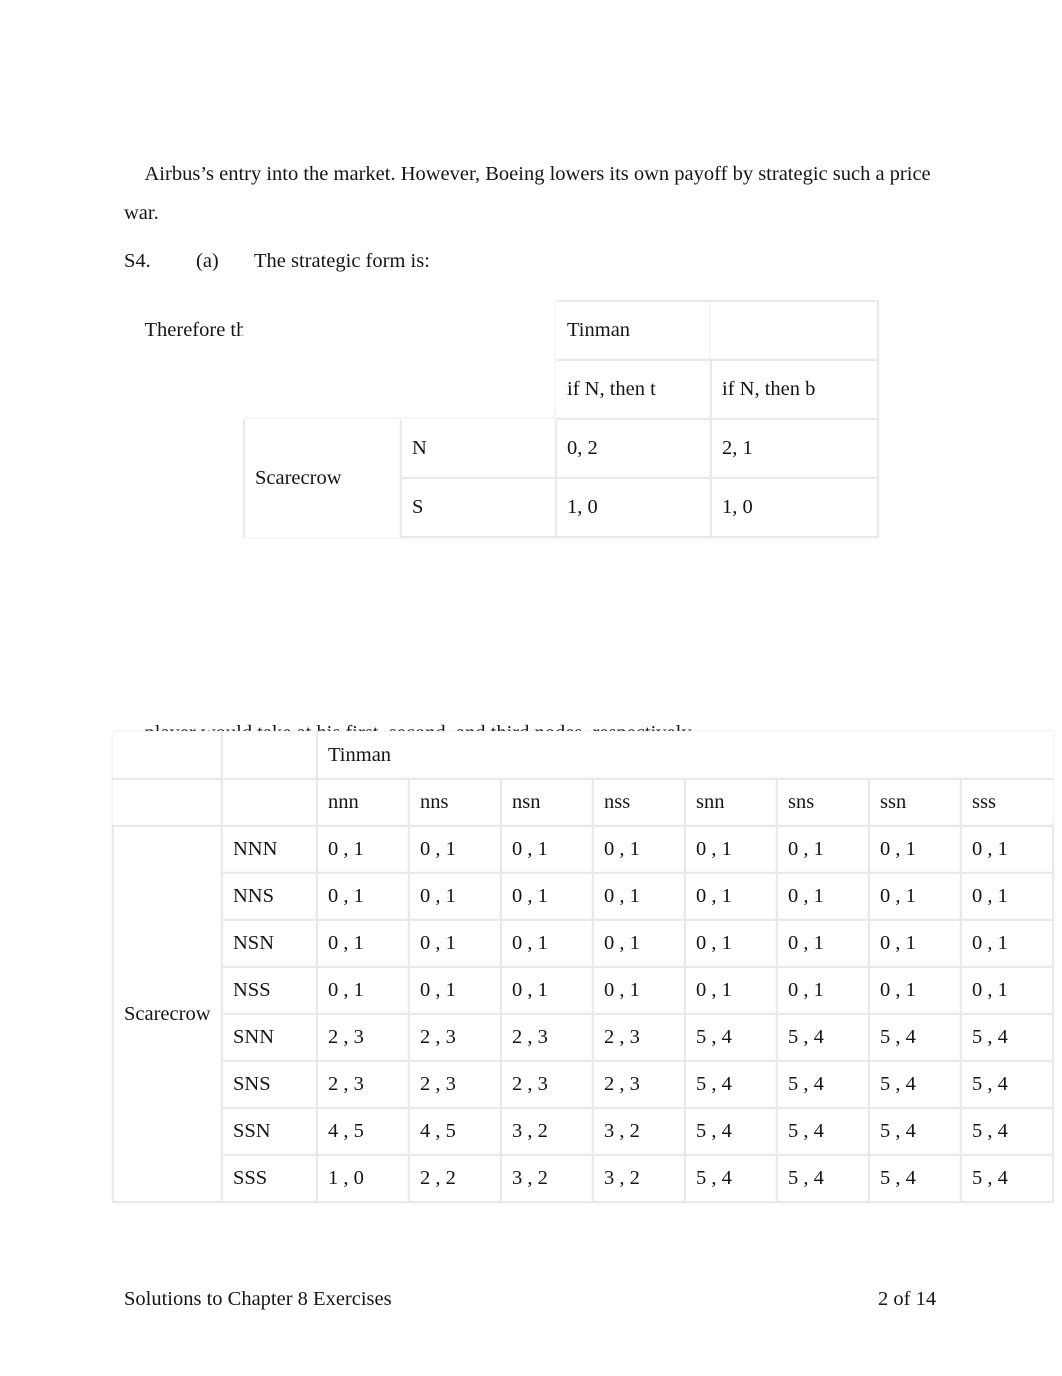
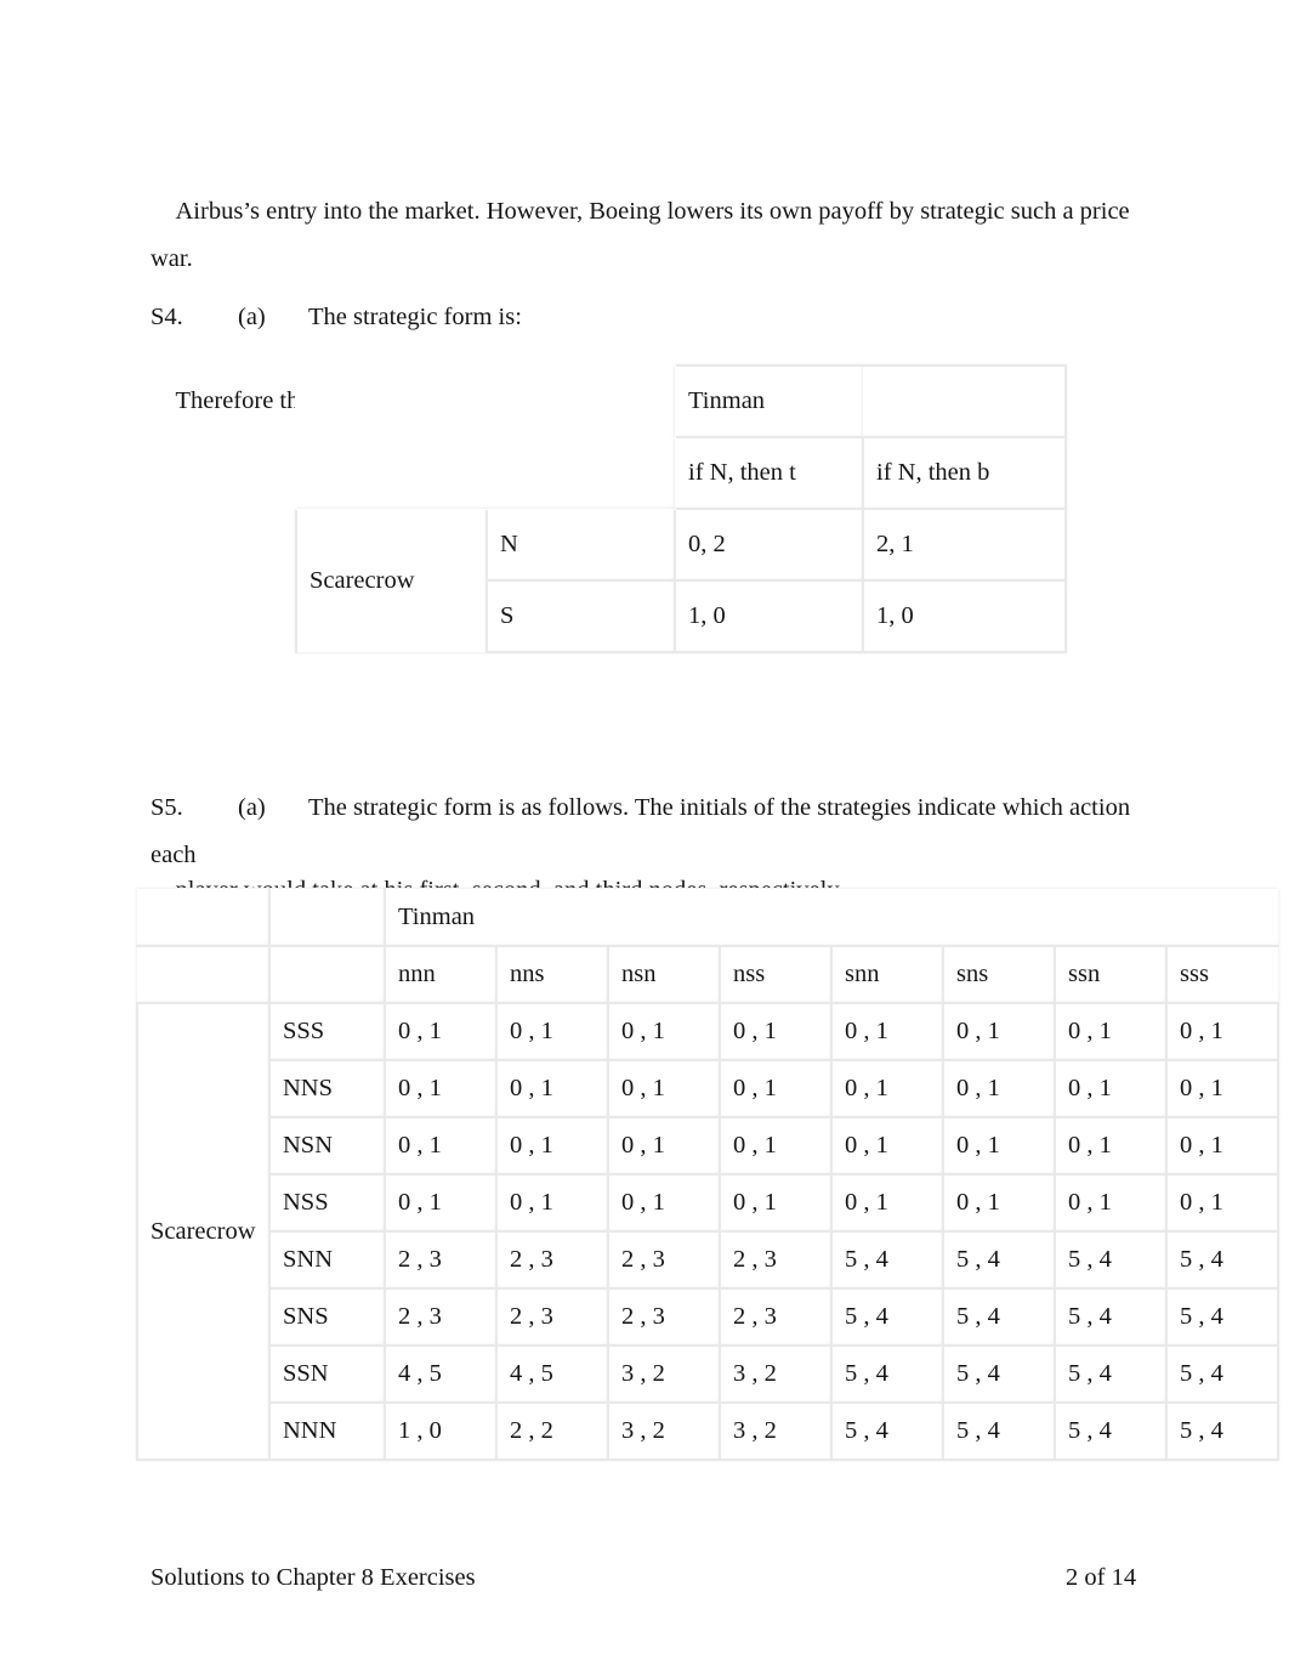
  Airbus’s entry into the market. However, Boeing lowers its own payoff by strategic such a price war.
  S4. (a) The strategic form is:
  		Tinman
  		if N, then t	if N, then b
  Scarecrow	N	0, 2	2, 1
  S	1, 0	1, 0
+ S5. (a) The strategic form is as follows. The initials of the strategies indicate which action each
  		Tinman
  		nnn	nns	nsn	nss	snn	sns	ssn	sss
- Scarecrow	NNN	0 , 1	0 , 1	0 , 1	0 , 1	0 , 1	0 , 1	0 , 1	0 , 1
+ Scarecrow	SSS	0 , 1	0 , 1	0 , 1	0 , 1	0 , 1	0 , 1	0 , 1	0 , 1
  NNS	0 , 1	0 , 1	0 , 1	0 , 1	0 , 1	0 , 1	0 , 1	0 , 1
  NSN	0 , 1	0 , 1	0 , 1	0 , 1	0 , 1	0 , 1	0 , 1	0 , 1
  NSS	0 , 1	0 , 1	0 , 1	0 , 1	0 , 1	0 , 1	0 , 1	0 , 1
  SNN	2 , 3	2 , 3	2 , 3	2 , 3	5 , 4	5 , 4	5 , 4	5 , 4
  SNS	2 , 3	2 , 3	2 , 3	2 , 3	5 , 4	5 , 4	5 , 4	5 , 4
  SSN	4 , 5	4 , 5	3 , 2	3 , 2	5 , 4	5 , 4	5 , 4	5 , 4
- SSS	1 , 0	2 , 2	3 , 2	3 , 2	5 , 4	5 , 4	5 , 4	5 , 4
+ NNN	1 , 0	2 , 2	3 , 2	3 , 2	5 , 4	5 , 4	5 , 4	5 , 4
  Solutions to Chapter 8 Exercises
  2 of 14
